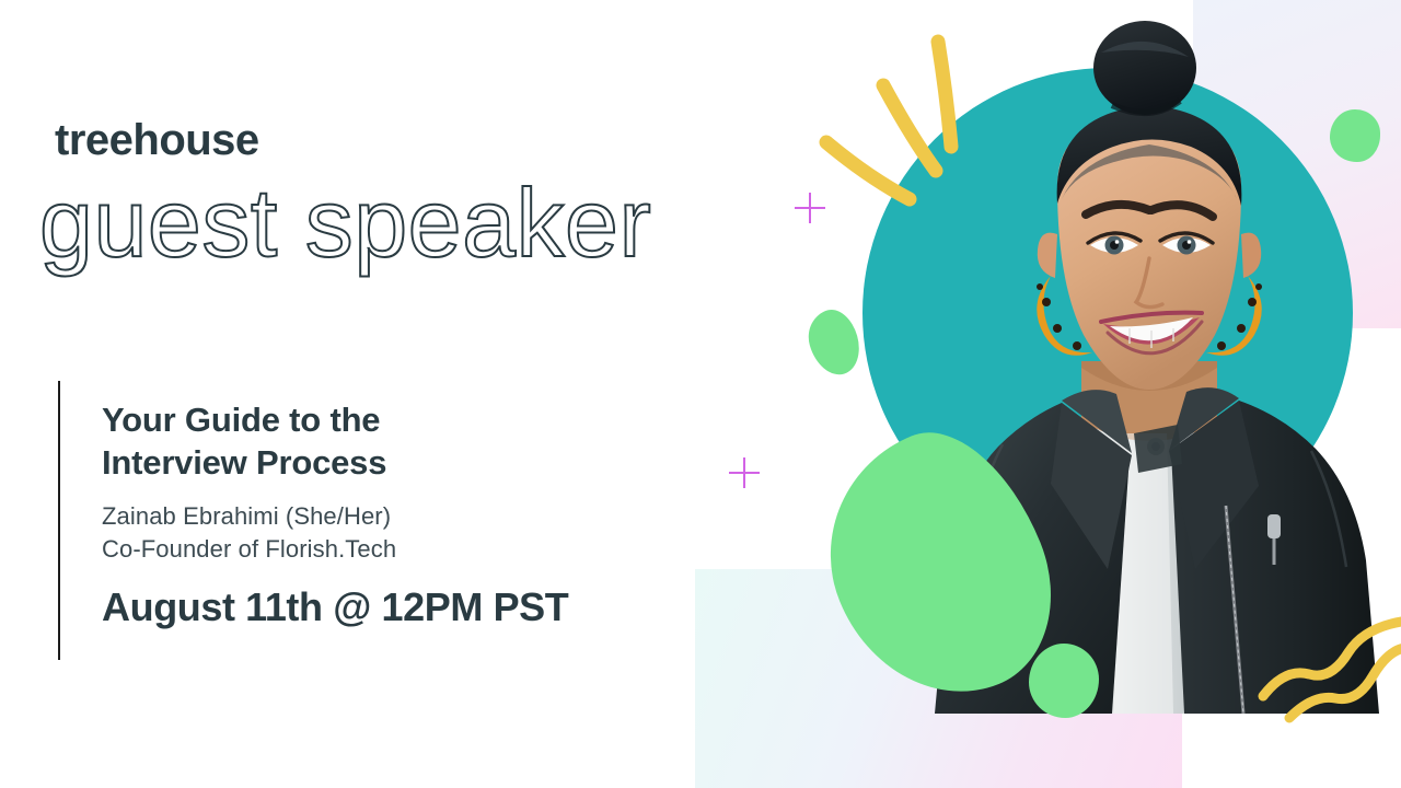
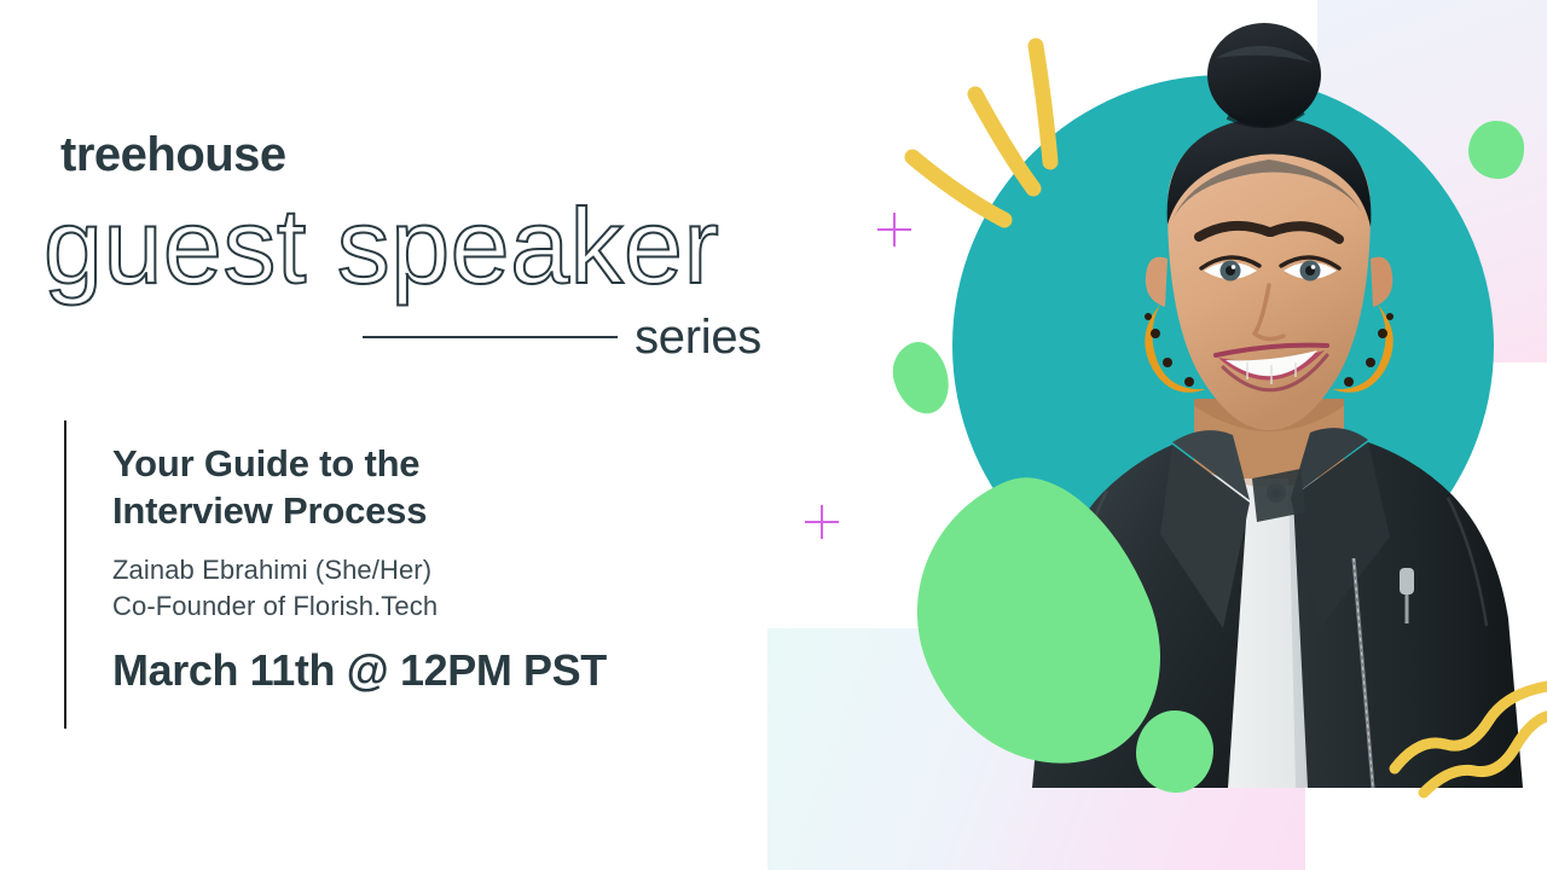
  treehouse
  guest speaker
+ series
  Your Guide to the
  Interview Process
  Zainab Ebrahimi (She/Her)
  Co-Founder of Florish.Tech
- August 11th @ 12PM PST
+ March 11th @ 12PM PST
